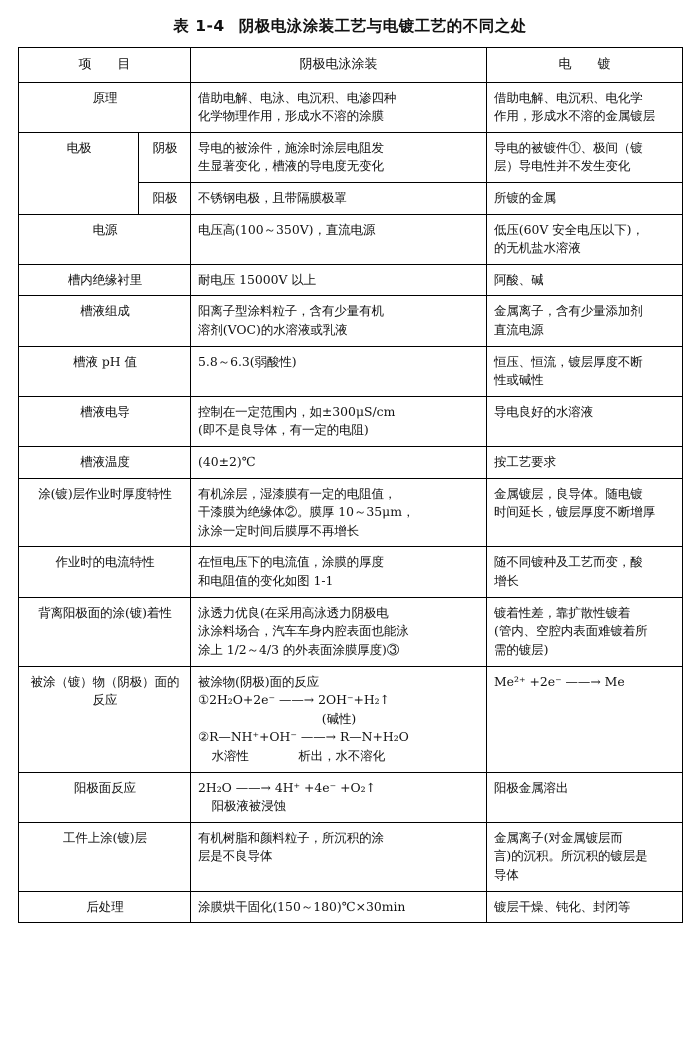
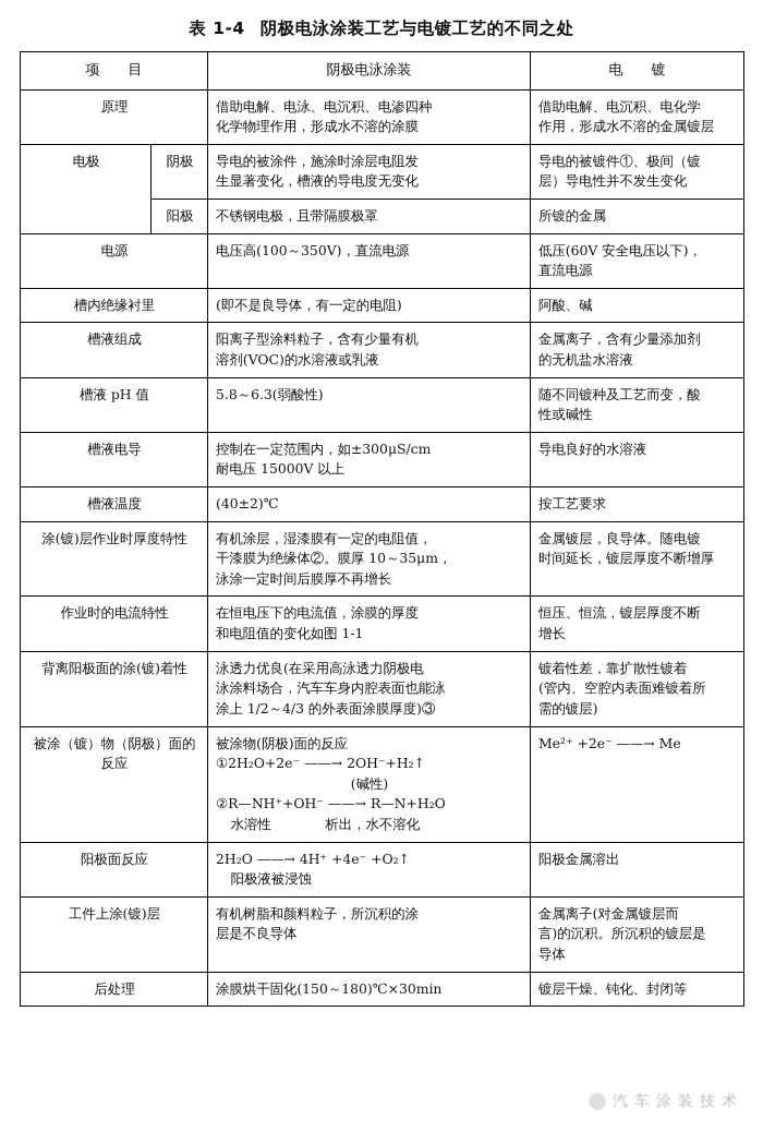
  表 1-4 阴极电泳涂装工艺与电镀工艺的不同之处
  项 目	阴极电泳涂装	电 镀
  原理	借助电解、电泳、电沉积、电渗四种 化学物理作用，形成水不溶的涂膜	借助电解、电沉积、电化学 作用，形成水不溶的金属镀层
  电极	阴极	导电的被涂件，施涂时涂层电阻发 生显著变化，槽液的导电度无变化	导电的被镀件①、极间（镀 层）导电性并不发生变化
  阳极	不锈钢电极，且带隔膜极罩	所镀的金属
- 电源	电压高(100～350V)，直流电源	低压(60V 安全电压以下)， 的无机盐水溶液
+ 电源	电压高(100～350V)，直流电源	低压(60V 安全电压以下)， 直流电源
- 槽内绝缘衬里	耐电压 15000V 以上	阿酸、碱
+ 槽内绝缘衬里	(即不是良导体，有一定的电阻)	阿酸、碱
- 槽液组成	阳离子型涂料粒子，含有少量有机 溶剂(VOC)的水溶液或乳液	金属离子，含有少量添加剂 直流电源
+ 槽液组成	阳离子型涂料粒子，含有少量有机 溶剂(VOC)的水溶液或乳液	金属离子，含有少量添加剂 的无机盐水溶液
- 槽液 pH 值	5.8～6.3(弱酸性)	恒压、恒流，镀层厚度不断 性或碱性
+ 槽液 pH 值	5.8～6.3(弱酸性)	随不同镀种及工艺而变，酸 性或碱性
- 槽液电导	控制在一定范围内，如±300μS/cm (即不是良导体，有一定的电阻)	导电良好的水溶液
+ 槽液电导	控制在一定范围内，如±300μS/cm 耐电压 15000V 以上	导电良好的水溶液
  槽液温度	(40±2)℃	按工艺要求
  涂(镀)层作业时厚度特性	有机涂层，湿漆膜有一定的电阻值， 干漆膜为绝缘体②。膜厚 10～35μm， 泳涂一定时间后膜厚不再增长	金属镀层，良导体。随电镀 时间延长，镀层厚度不断增厚
- 作业时的电流特性	在恒电压下的电流值，涂膜的厚度 和电阻值的变化如图 1-1	随不同镀种及工艺而变，酸 增长
+ 作业时的电流特性	在恒电压下的电流值，涂膜的厚度 和电阻值的变化如图 1-1	恒压、恒流，镀层厚度不断 增长
  背离阳极面的涂(镀)着性	泳透力优良(在采用高泳透力阴极电 泳涂料场合，汽车车身内腔表面也能泳 涂上 1/2～4/3 的外表面涂膜厚度)③	镀着性差，靠扩散性镀着 (管内、空腔内表面难镀着所 需的镀层)
  被涂（镀）物（阴极）面的反应	被涂物(阴极)面的反应 ①2H₂O+2e⁻ ——→ 2OH⁻+H₂↑ (碱性) ②R—NH⁺+OH⁻ ——→ R—N+H₂O 水溶性 析出，水不溶化	Me²⁺ +2e⁻ ——→ Me
  阳极面反应	2H₂O ——→ 4H⁺ +4e⁻ +O₂↑ 阳极液被浸蚀	阳极金属溶出
  工件上涂(镀)层	有机树脂和颜料粒子，所沉积的涂 层是不良导体	金属离子(对金属镀层而 言)的沉积。所沉积的镀层是 导体
  后处理	涂膜烘干固化(150～180)℃×30min	镀层干燥、钝化、封闭等
+ 汽车涂装技术
